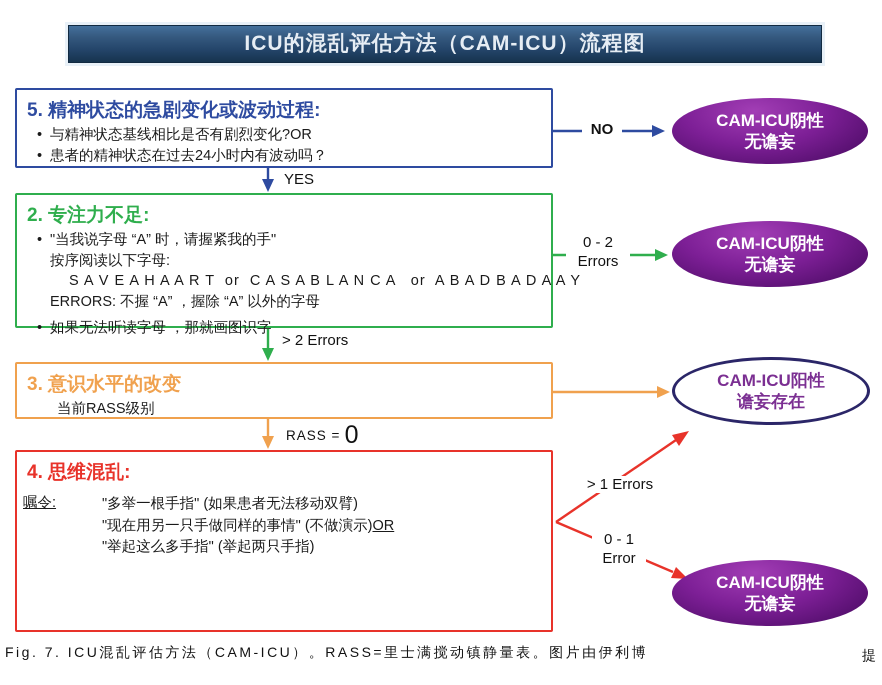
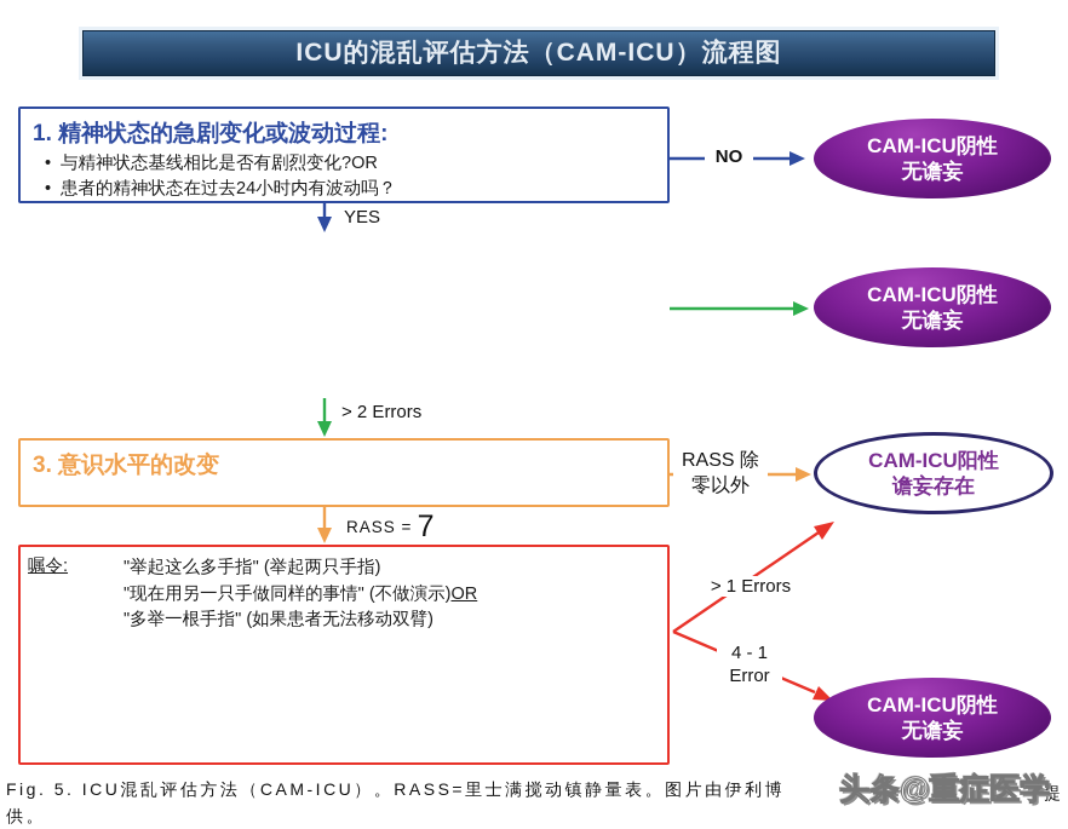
  ICU的混乱评估方法（CAM-ICU）流程图
- 5. 精神状态的急剧变化或波动过程:
+ 1. 精神状态的急剧变化或波动过程:
  与精神状态基线相比是否有剧烈变化?OR
  患者的精神状态在过去24小时内有波动吗？
- 2. 专注力不足:
- "当我说字母 “A” 时，请握紧我的手"
- 按序阅读以下字母:
- S A V E A H A A R T or C A S A B L A N C A or A B A D B A D A A Y
- ERRORS: 不握 “A” ，握除 “A” 以外的字母
- 如果无法听读字母 ，那就画图识字
  3. 意识水平的改变
- 当前RASS级别
- 4. 思维混乱:
  嘱令:
- "多举一根手指" (如果患者无法移动双臂)
+ "举起这么多手指" (举起两只手指)
  "现在用另一只手做同样的事情" (不做演示)OR
- "举起这么多手指" (举起两只手指)
+ "多举一根手指" (如果患者无法移动双臂)
  CAM-ICU阴性
  无谵妄
  CAM-ICU阴性
  无谵妄
  CAM-ICU阳性
  谵妄存在
  CAM-ICU阴性
  无谵妄
  NO
  YES
- 0 - 2
- Errors
  > 2 Errors
+ RASS 除
+ 零以外
- RASS = 0
+ RASS = 7
  > 1 Errors
- 0 - 1
+ 4 - 1
  Error
- Fig. 7. ICU混乱评估方法（CAM-ICU）。RASS=里士满搅动镇静量表。图片由伊利博
+ Fig. 5. ICU混乱评估方法（CAM-ICU）。RASS=里士满搅动镇静量表。图片由伊利博
  提
+ 供。
+ 头条@重症医学
